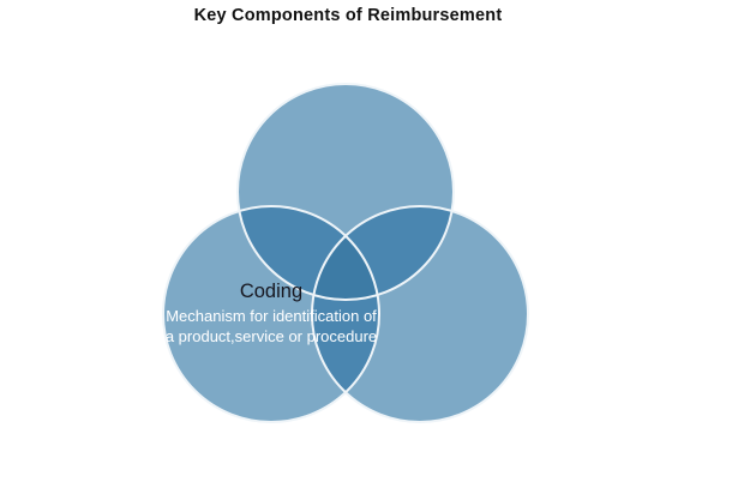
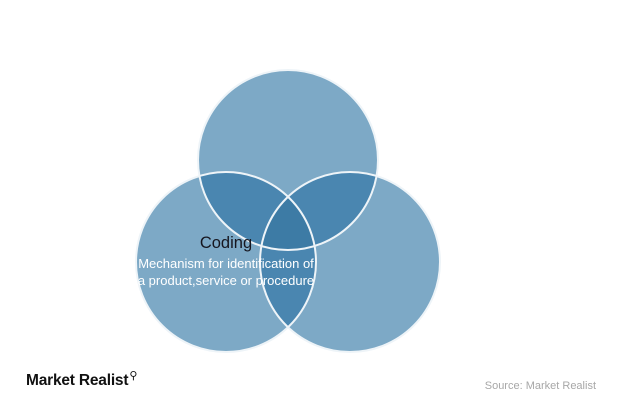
- Key Components of Reimbursement
  Coding
  Mechanism for identification of a product,service or procedure
+ Market Realist⚲
+ Source: Market Realist
